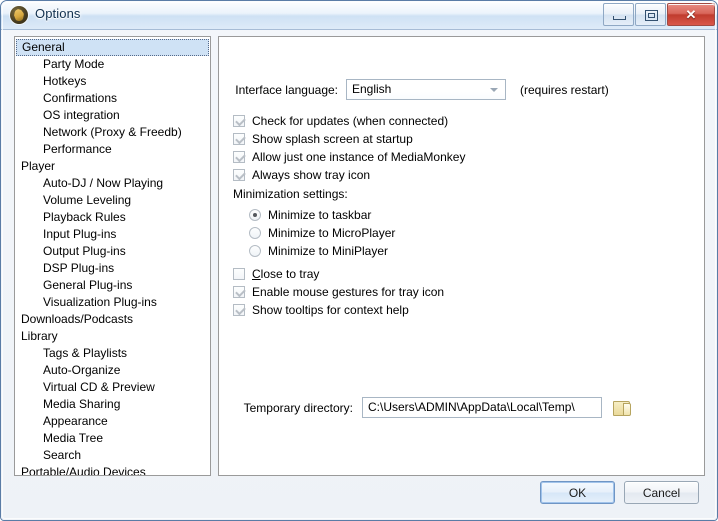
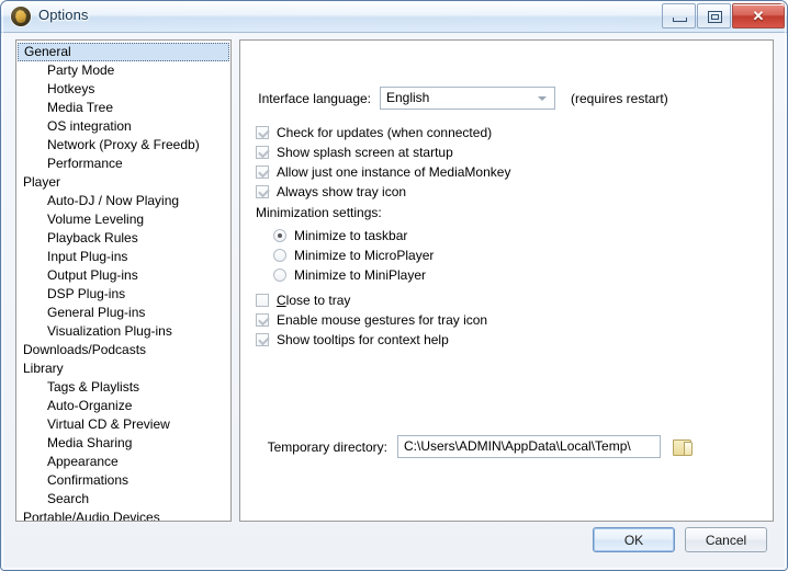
  Options
  ✕
  General
  Party Mode
  Hotkeys
- Confirmations
+ Media Tree
  OS integration
  Network (Proxy & Freedb)
  Performance
  Player
  Auto-DJ / Now Playing
  Volume Leveling
  Playback Rules
  Input Plug-ins
  Output Plug-ins
  DSP Plug-ins
  General Plug-ins
  Visualization Plug-ins
  Downloads/Podcasts
  Library
  Tags & Playlists
  Auto-Organize
  Virtual CD & Preview
  Media Sharing
  Appearance
- Media Tree
+ Confirmations
  Search
  Portable/Audio Devices
  Interface language:
  English
  (requires restart)
  Check for updates (when connected)
  Show splash screen at startup
  Allow just one instance of MediaMonkey
  Always show tray icon
  Minimization settings:
  Minimize to taskbar
  Minimize to MicroPlayer
  Minimize to MiniPlayer
  Close to tray
  Enable mouse gestures for tray icon
  Show tooltips for context help
  Temporary directory:
  C:\Users\ADMIN\AppData\Local\Temp\
  OK
  Cancel
